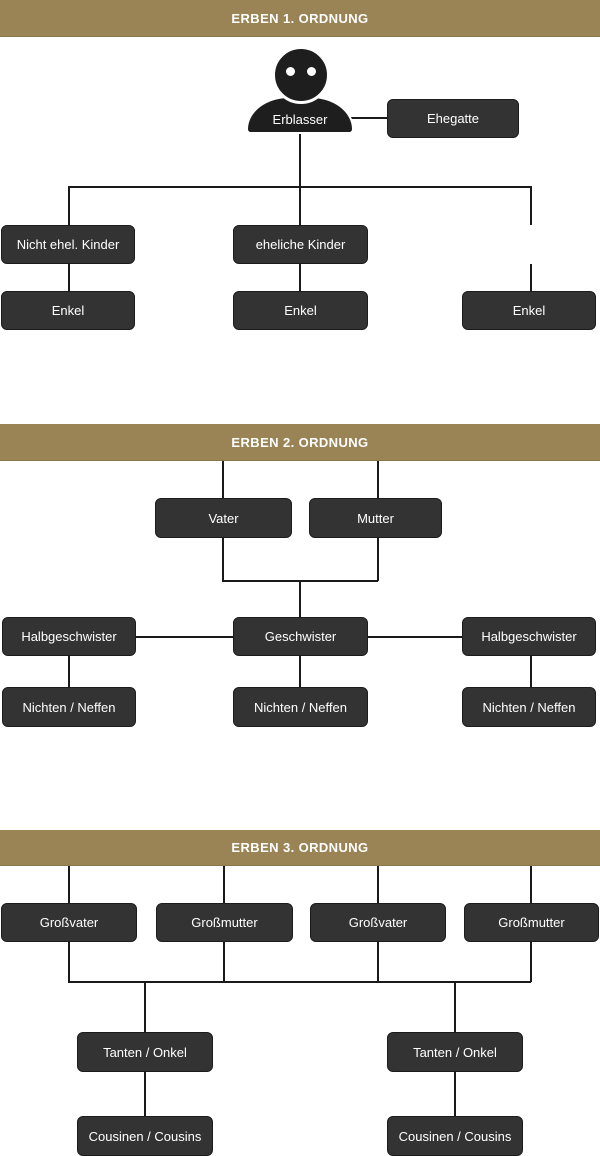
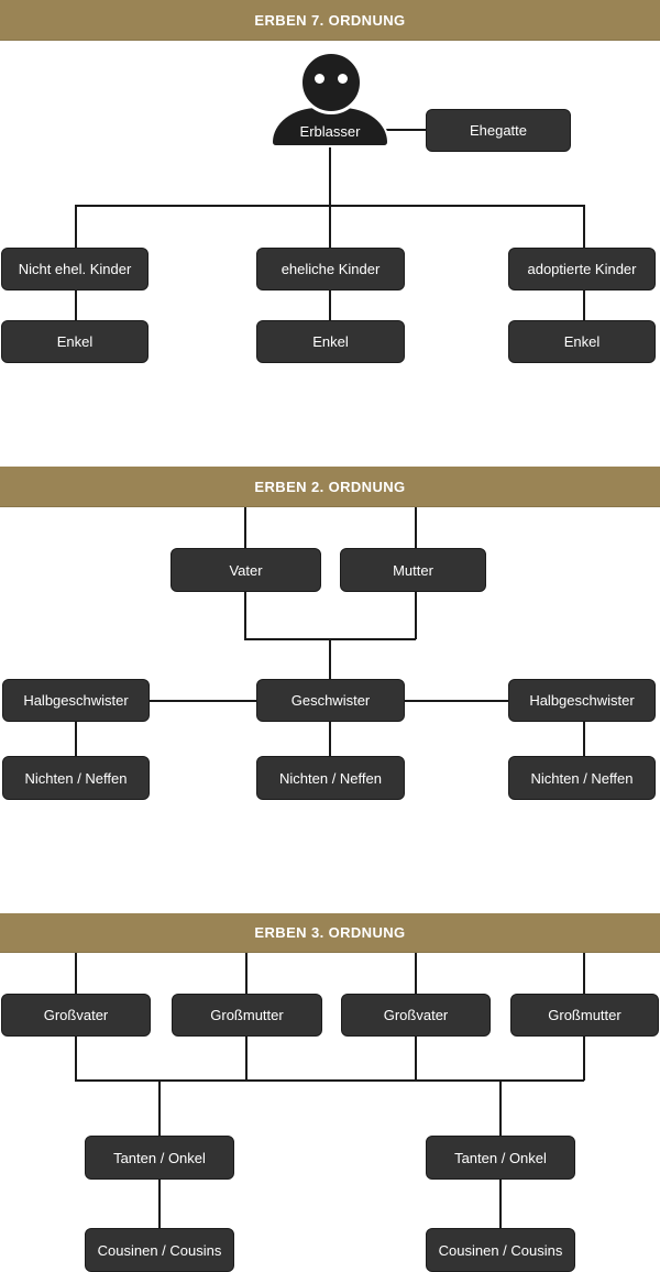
- ERBEN 1. ORDNUNG
+ ERBEN 7. ORDNUNG
  Erblasser
  Ehegatte
  Nicht ehel. Kinder
  eheliche Kinder
+ adoptierte Kinder
  Enkel
  Enkel
  Enkel
  ERBEN 2. ORDNUNG
  Vater
  Mutter
  Halbgeschwister
  Geschwister
  Halbgeschwister
  Nichten / Neffen
  Nichten / Neffen
  Nichten / Neffen
  ERBEN 3. ORDNUNG
  Großvater
  Großmutter
  Großvater
  Großmutter
  Tanten / Onkel
  Tanten / Onkel
  Cousinen / Cousins
  Cousinen / Cousins
